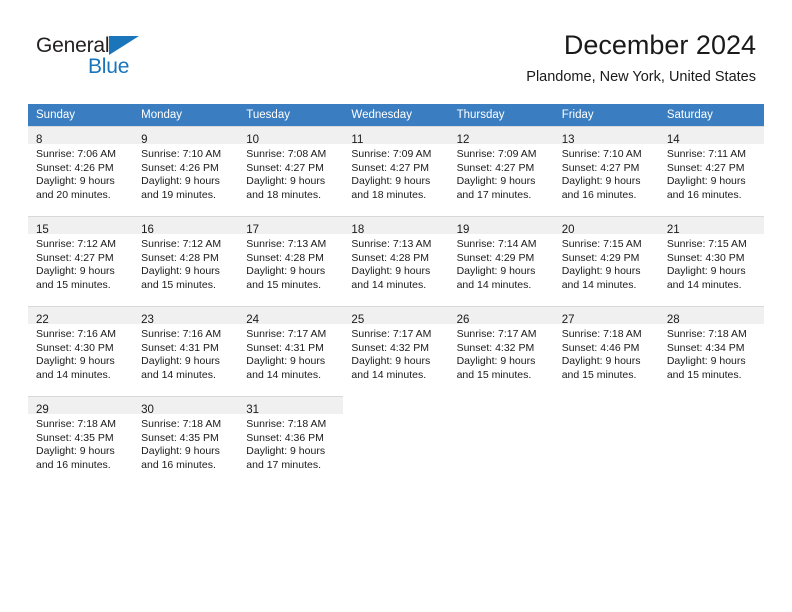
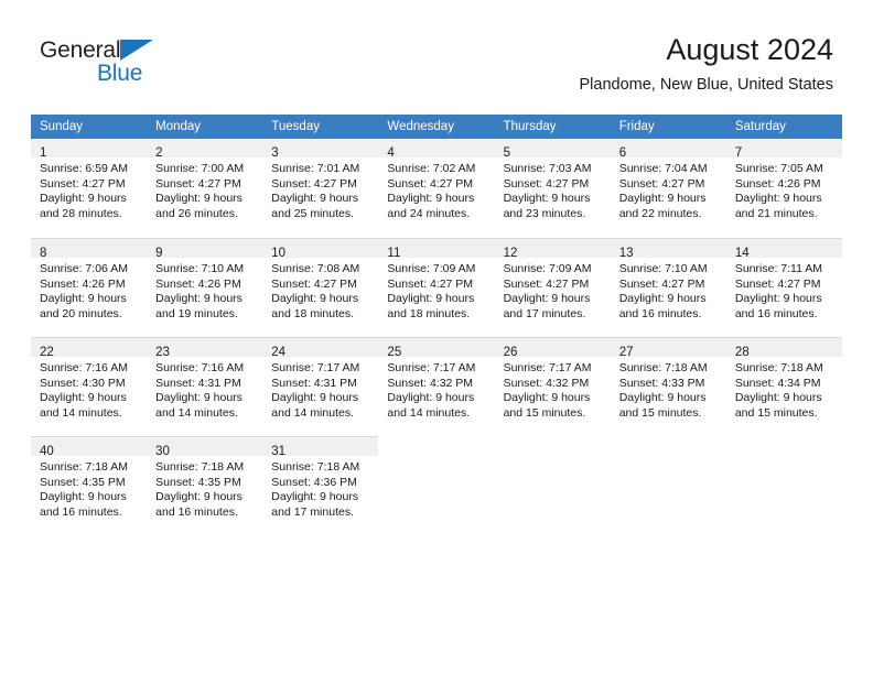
  General
  Blue
- December 2024
+ August 2024
- Plandome, New York, United States
+ Plandome, New Blue, United States
  Sunday	Monday	Tuesday	Wednesday	Thursday	Friday	Saturday
+ 1Sunrise: 6:59 AMSunset: 4:27 PMDaylight: 9 hoursand 28 minutes.	2Sunrise: 7:00 AMSunset: 4:27 PMDaylight: 9 hoursand 26 minutes.	3Sunrise: 7:01 AMSunset: 4:27 PMDaylight: 9 hoursand 25 minutes.	4Sunrise: 7:02 AMSunset: 4:27 PMDaylight: 9 hoursand 24 minutes.	5Sunrise: 7:03 AMSunset: 4:27 PMDaylight: 9 hoursand 23 minutes.	6Sunrise: 7:04 AMSunset: 4:27 PMDaylight: 9 hoursand 22 minutes.	7Sunrise: 7:05 AMSunset: 4:26 PMDaylight: 9 hoursand 21 minutes.
  8Sunrise: 7:06 AMSunset: 4:26 PMDaylight: 9 hoursand 20 minutes.	9Sunrise: 7:10 AMSunset: 4:26 PMDaylight: 9 hoursand 19 minutes.	10Sunrise: 7:08 AMSunset: 4:27 PMDaylight: 9 hoursand 18 minutes.	11Sunrise: 7:09 AMSunset: 4:27 PMDaylight: 9 hoursand 18 minutes.	12Sunrise: 7:09 AMSunset: 4:27 PMDaylight: 9 hoursand 17 minutes.	13Sunrise: 7:10 AMSunset: 4:27 PMDaylight: 9 hoursand 16 minutes.	14Sunrise: 7:11 AMSunset: 4:27 PMDaylight: 9 hoursand 16 minutes.
- 15Sunrise: 7:12 AMSunset: 4:27 PMDaylight: 9 hoursand 15 minutes.	16Sunrise: 7:12 AMSunset: 4:28 PMDaylight: 9 hoursand 15 minutes.	17Sunrise: 7:13 AMSunset: 4:28 PMDaylight: 9 hoursand 15 minutes.	18Sunrise: 7:13 AMSunset: 4:28 PMDaylight: 9 hoursand 14 minutes.	19Sunrise: 7:14 AMSunset: 4:29 PMDaylight: 9 hoursand 14 minutes.	20Sunrise: 7:15 AMSunset: 4:29 PMDaylight: 9 hoursand 14 minutes.	21Sunrise: 7:15 AMSunset: 4:30 PMDaylight: 9 hoursand 14 minutes.
- 22Sunrise: 7:16 AMSunset: 4:30 PMDaylight: 9 hoursand 14 minutes.	23Sunrise: 7:16 AMSunset: 4:31 PMDaylight: 9 hoursand 14 minutes.	24Sunrise: 7:17 AMSunset: 4:31 PMDaylight: 9 hoursand 14 minutes.	25Sunrise: 7:17 AMSunset: 4:32 PMDaylight: 9 hoursand 14 minutes.	26Sunrise: 7:17 AMSunset: 4:32 PMDaylight: 9 hoursand 15 minutes.	27Sunrise: 7:18 AMSunset: 4:46 PMDaylight: 9 hoursand 15 minutes.	28Sunrise: 7:18 AMSunset: 4:34 PMDaylight: 9 hoursand 15 minutes.
+ 22Sunrise: 7:16 AMSunset: 4:30 PMDaylight: 9 hoursand 14 minutes.	23Sunrise: 7:16 AMSunset: 4:31 PMDaylight: 9 hoursand 14 minutes.	24Sunrise: 7:17 AMSunset: 4:31 PMDaylight: 9 hoursand 14 minutes.	25Sunrise: 7:17 AMSunset: 4:32 PMDaylight: 9 hoursand 14 minutes.	26Sunrise: 7:17 AMSunset: 4:32 PMDaylight: 9 hoursand 15 minutes.	27Sunrise: 7:18 AMSunset: 4:33 PMDaylight: 9 hoursand 15 minutes.	28Sunrise: 7:18 AMSunset: 4:34 PMDaylight: 9 hoursand 15 minutes.
- 29Sunrise: 7:18 AMSunset: 4:35 PMDaylight: 9 hoursand 16 minutes.	30Sunrise: 7:18 AMSunset: 4:35 PMDaylight: 9 hoursand 16 minutes.	31Sunrise: 7:18 AMSunset: 4:36 PMDaylight: 9 hoursand 17 minutes.
+ 40Sunrise: 7:18 AMSunset: 4:35 PMDaylight: 9 hoursand 16 minutes.	30Sunrise: 7:18 AMSunset: 4:35 PMDaylight: 9 hoursand 16 minutes.	31Sunrise: 7:18 AMSunset: 4:36 PMDaylight: 9 hoursand 17 minutes.
